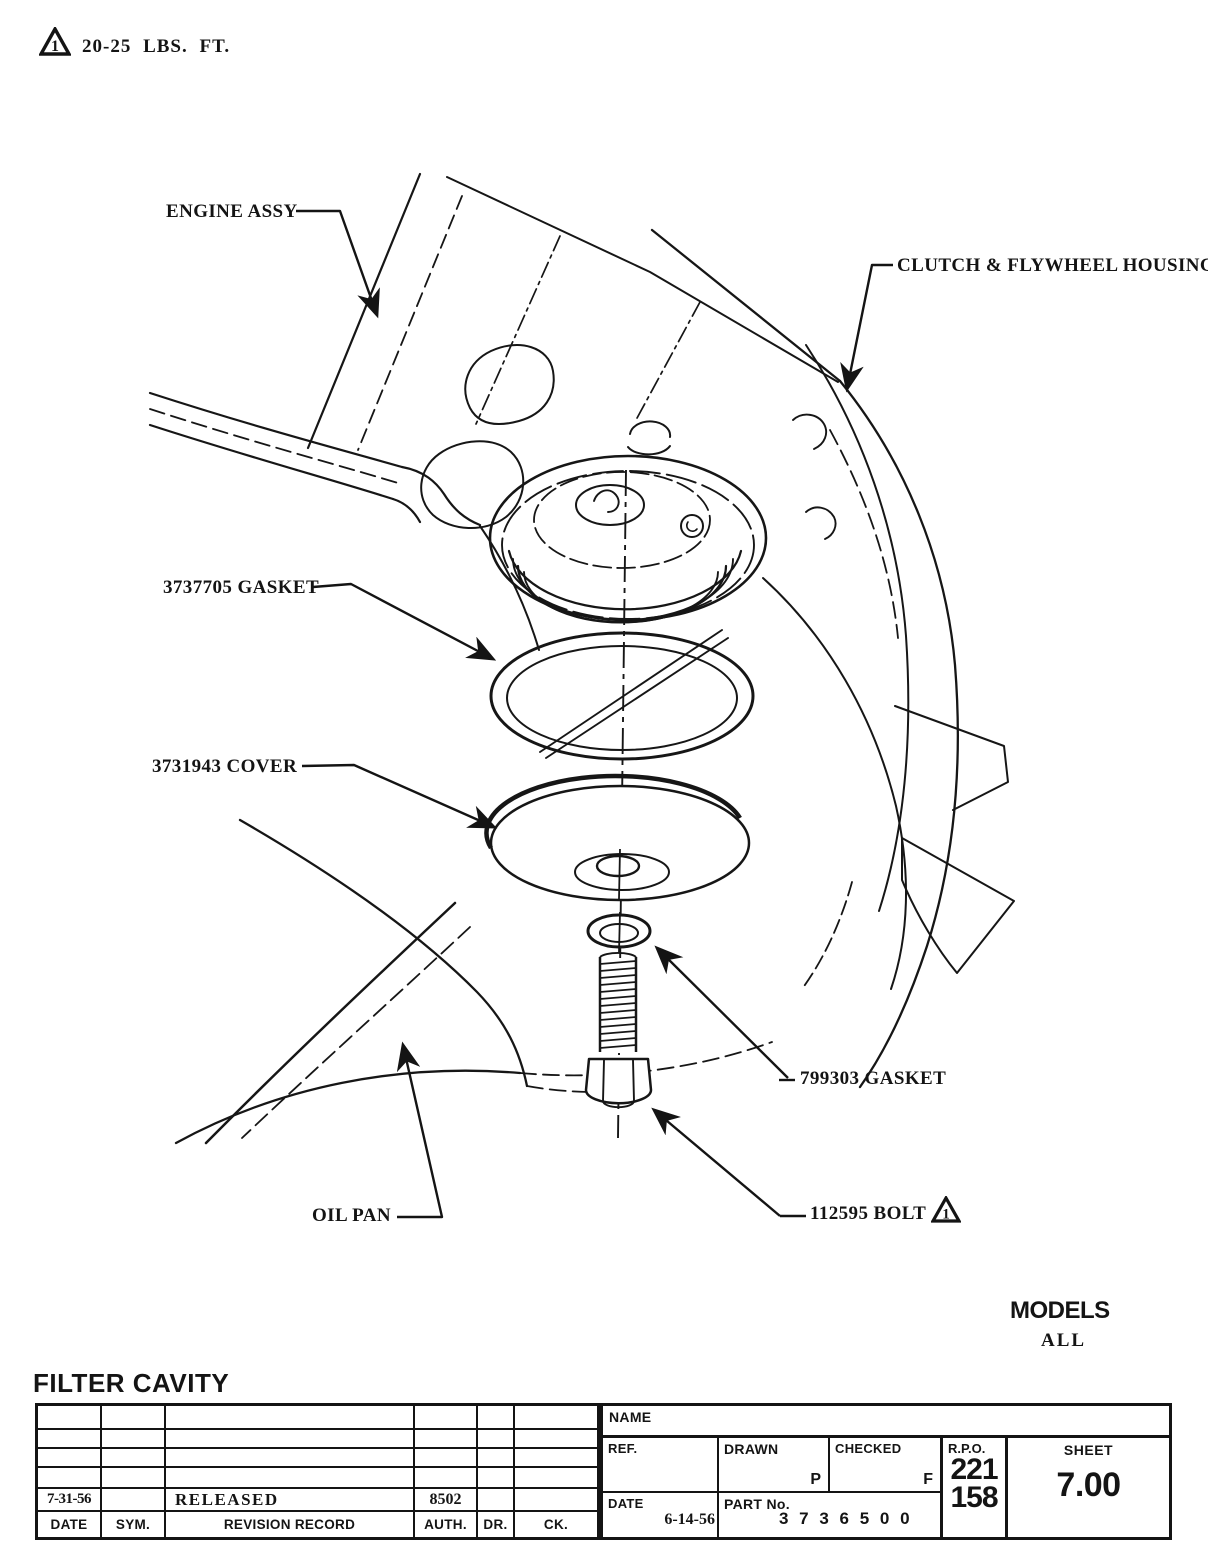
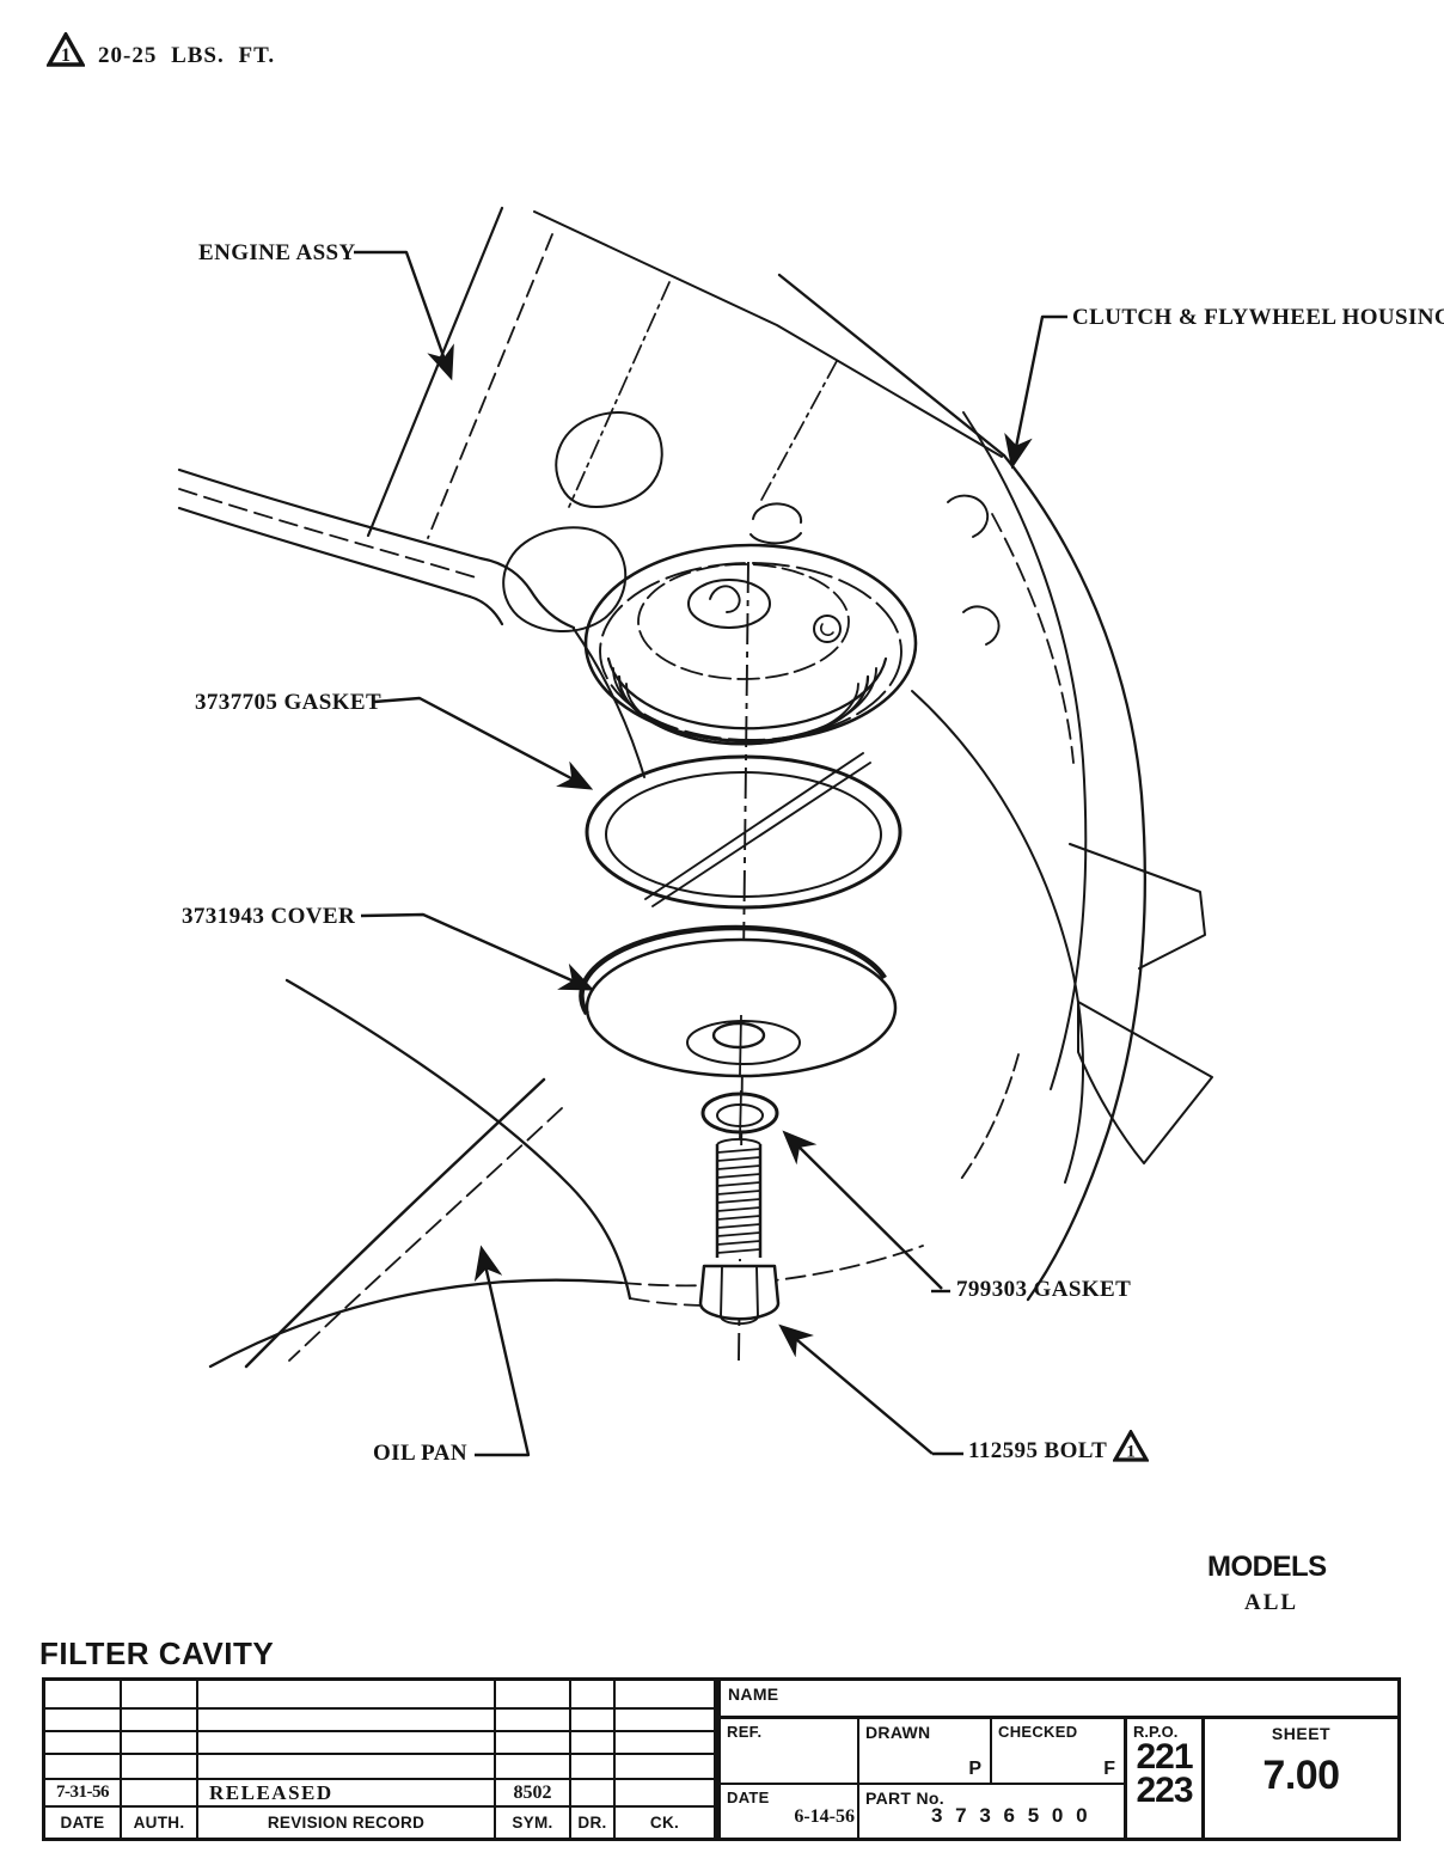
  1
  20-25 LBS. FT.
  ENGINE ASSY
  CLUTCH & FLYWHEEL HOUSIN
  3737705 GASKET
  3731943 COVER
  OIL PAN
  799303 GASKET
  112595 BOLT
  1
  MODELS
  ALL
  FILTER CAVITY
  7-31-56
  RELEASED
  8502
  DATE
- SYM.
+ AUTH.
  REVISION RECORD
- AUTH.
+ SYM.
  DR.
  CK.
  NAME
  REF.
  DRAWN
  P
  CHECKED
  F
  DATE
  6-14-56
  PART No.
  3 7 3 6 5 0 0
  R.P.O.
  221
- 158
+ 223
  SHEET
  7.00
